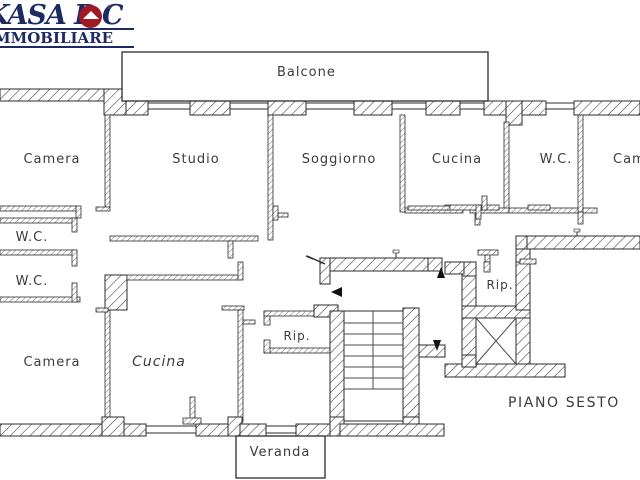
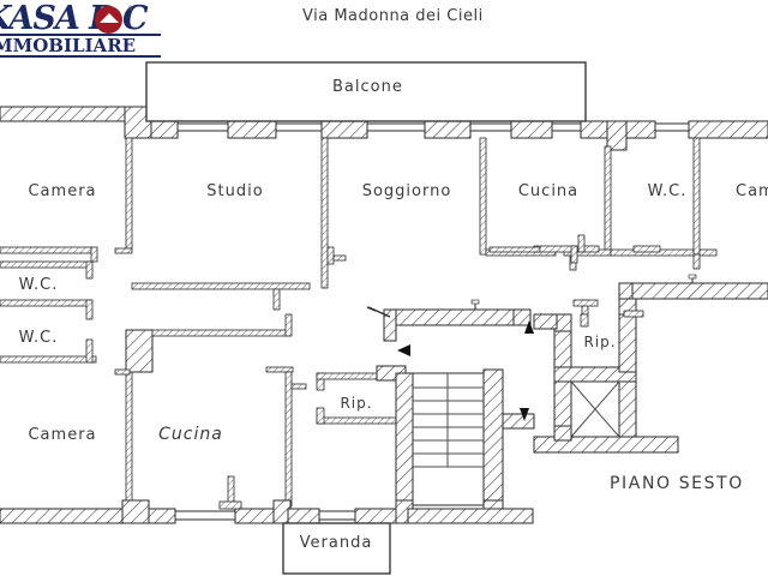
  C
  MMOBILIARE
+ Via Madonna dei Cieli
  Balcone
  Camera
  Studio
  Soggiorno
  Cucina
  W.C.
  Cam
  W.C.
  W.C.
  Camera
  Cucina
  Rip.
  Rip.
  PIANO SESTO
  Veranda
